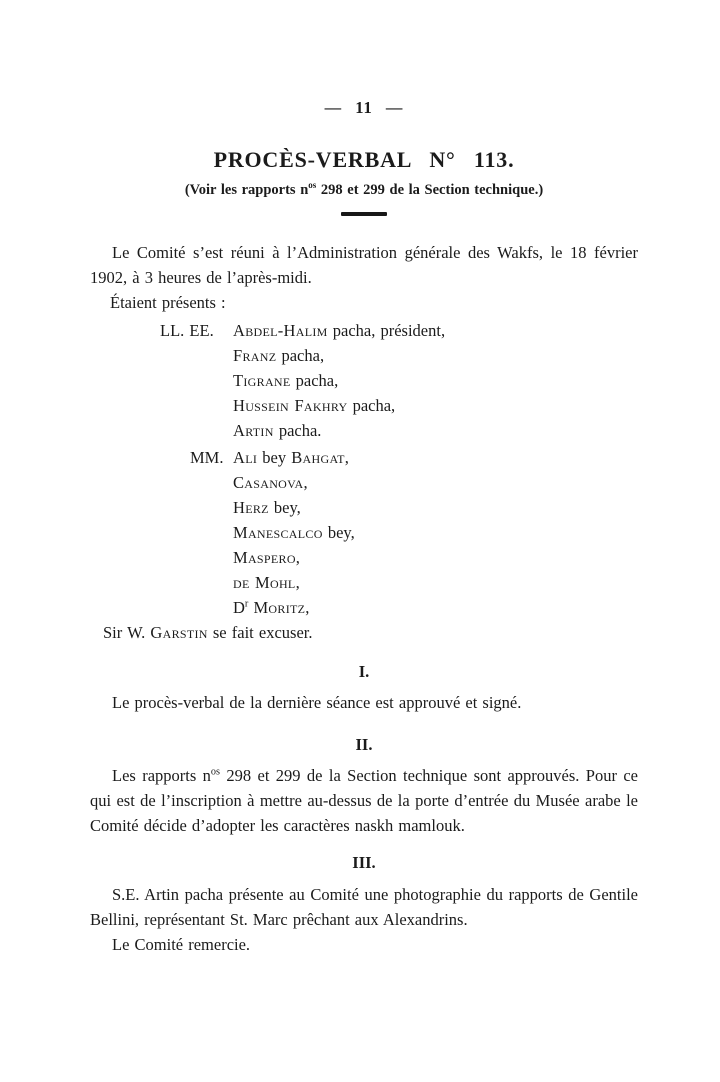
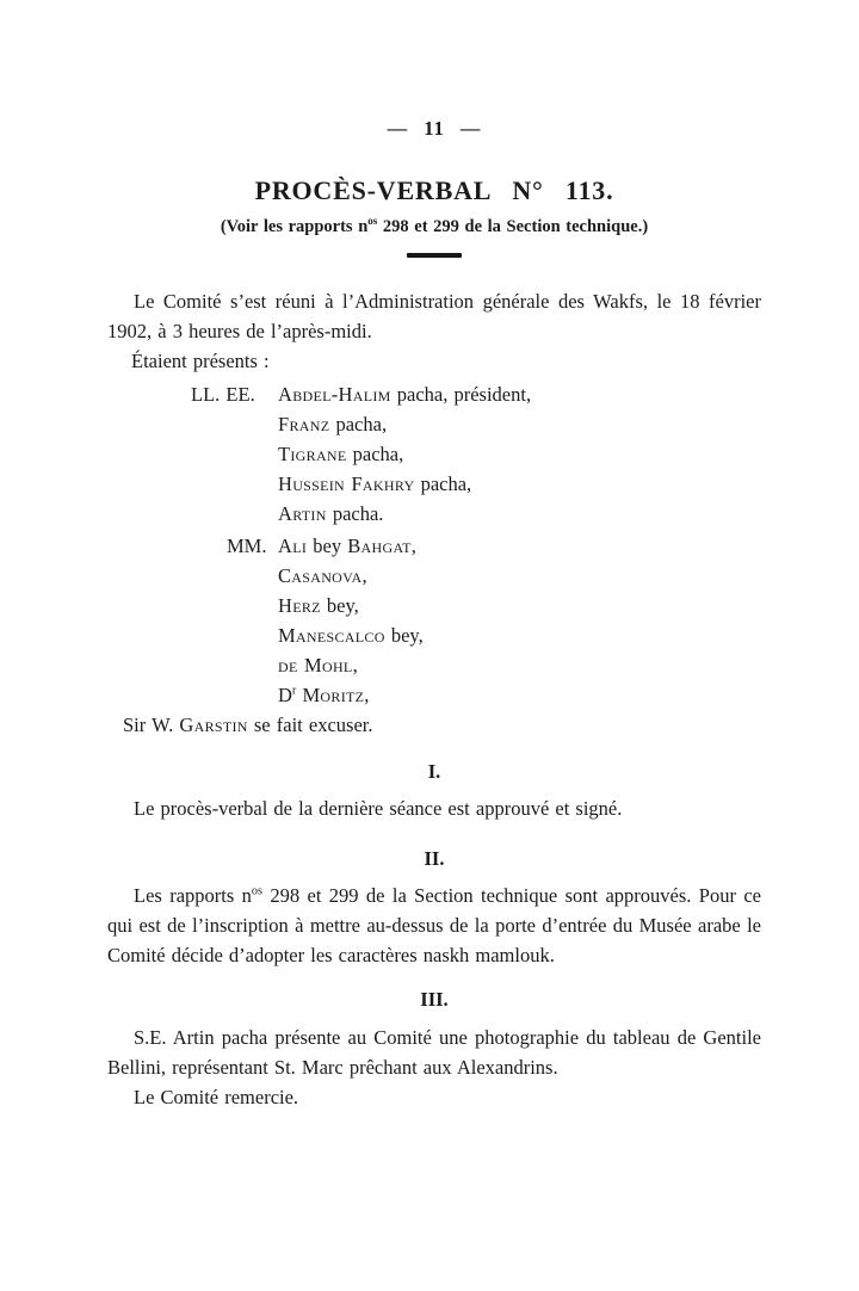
  — 11 —
  PROCÈS-VERBAL N° 113.
  (Voir les rapports nos 298 et 299 de la Section technique.)
  Le Comité s’est réuni à l’Administration générale des Wakfs, le 18 février 1902, à 3 heures de l’après-midi.
  Étaient présents :
  LL. EE.
  Abdel-Halim pacha, président,
  Franz pacha,
  Tigrane pacha,
  Hussein Fakhry pacha,
  Artin pacha.
  MM.
  Ali bey Bahgat,
  Casanova,
  Herz bey,
  Manescalco bey,
- Maspero,
  de Mohl,
  Dr Moritz,
  Sir W. Garstin se fait excuser.
  I.
  Le procès-verbal de la dernière séance est approuvé et signé.
  II.
  Les rapports nos 298 et 299 de la Section technique sont approuvés. Pour ce qui est de l’inscription à mettre au-dessus de la porte d’entrée du Musée arabe le Comité décide d’adopter les caractères naskh mamlouk.
  III.
- S.E. Artin pacha présente au Comité une photographie du rapports de Gentile Bellini, représentant St. Marc prêchant aux Alexandrins.
+ S.E. Artin pacha présente au Comité une photographie du tableau de Gentile Bellini, représentant St. Marc prêchant aux Alexandrins.
  Le Comité remercie.
